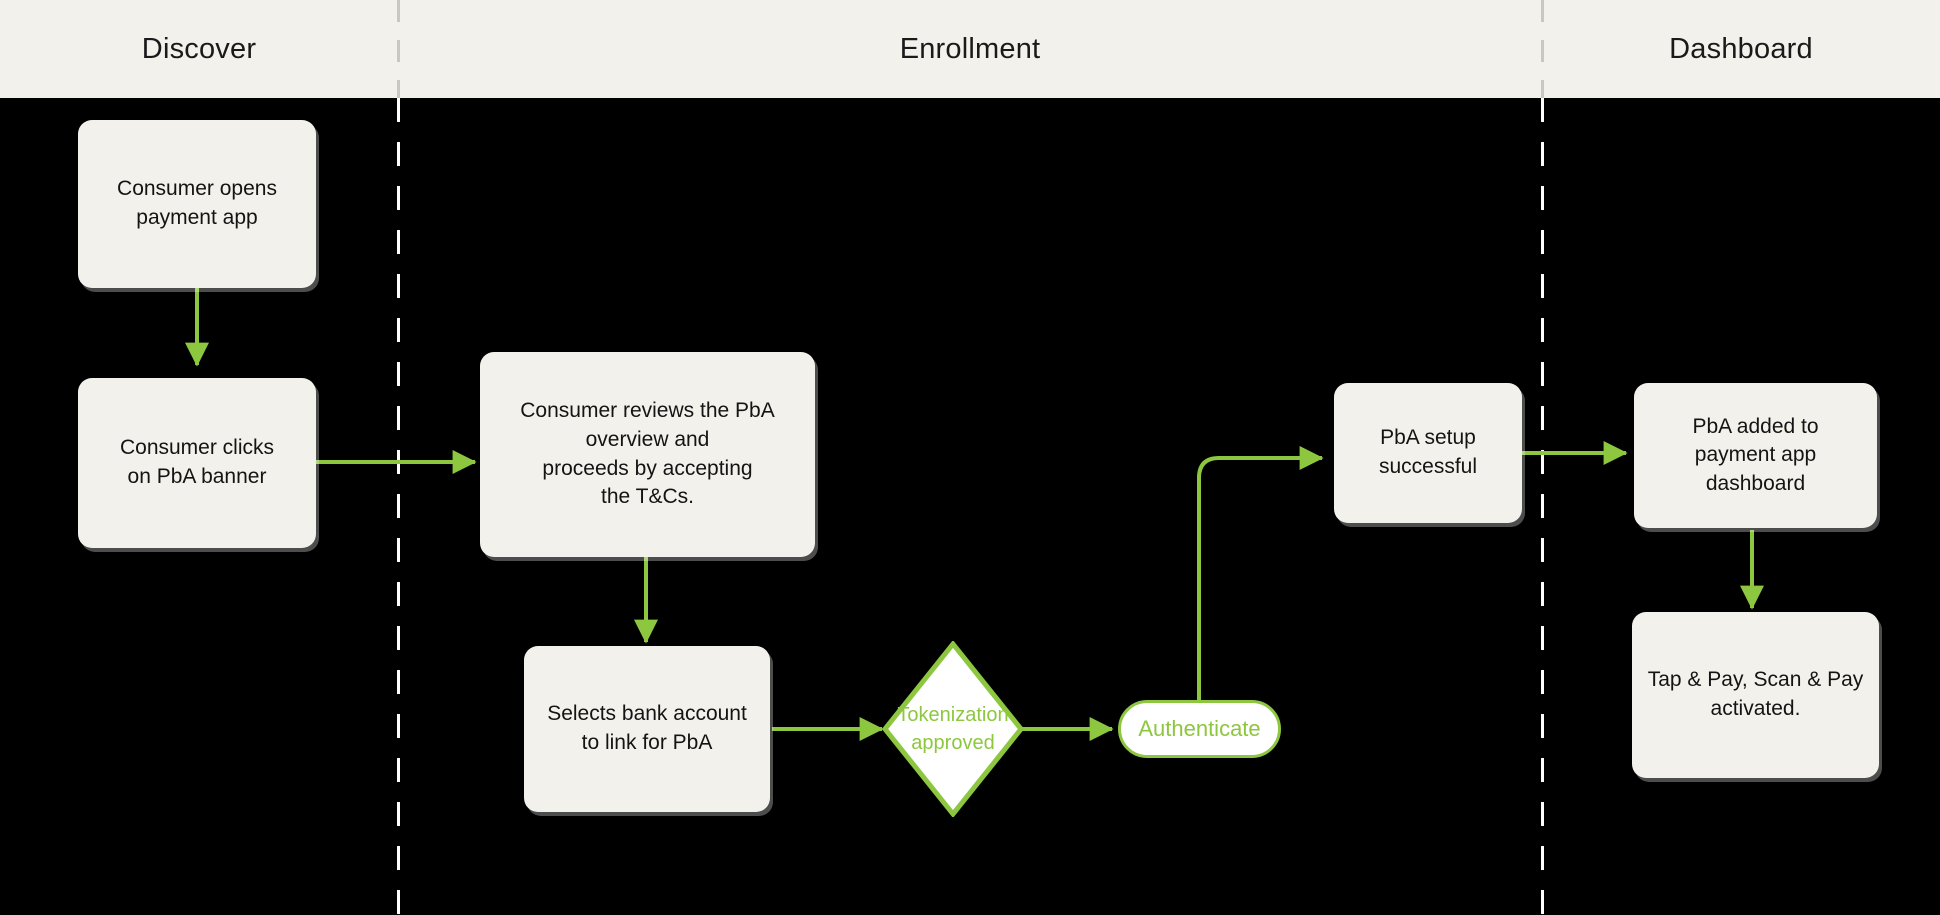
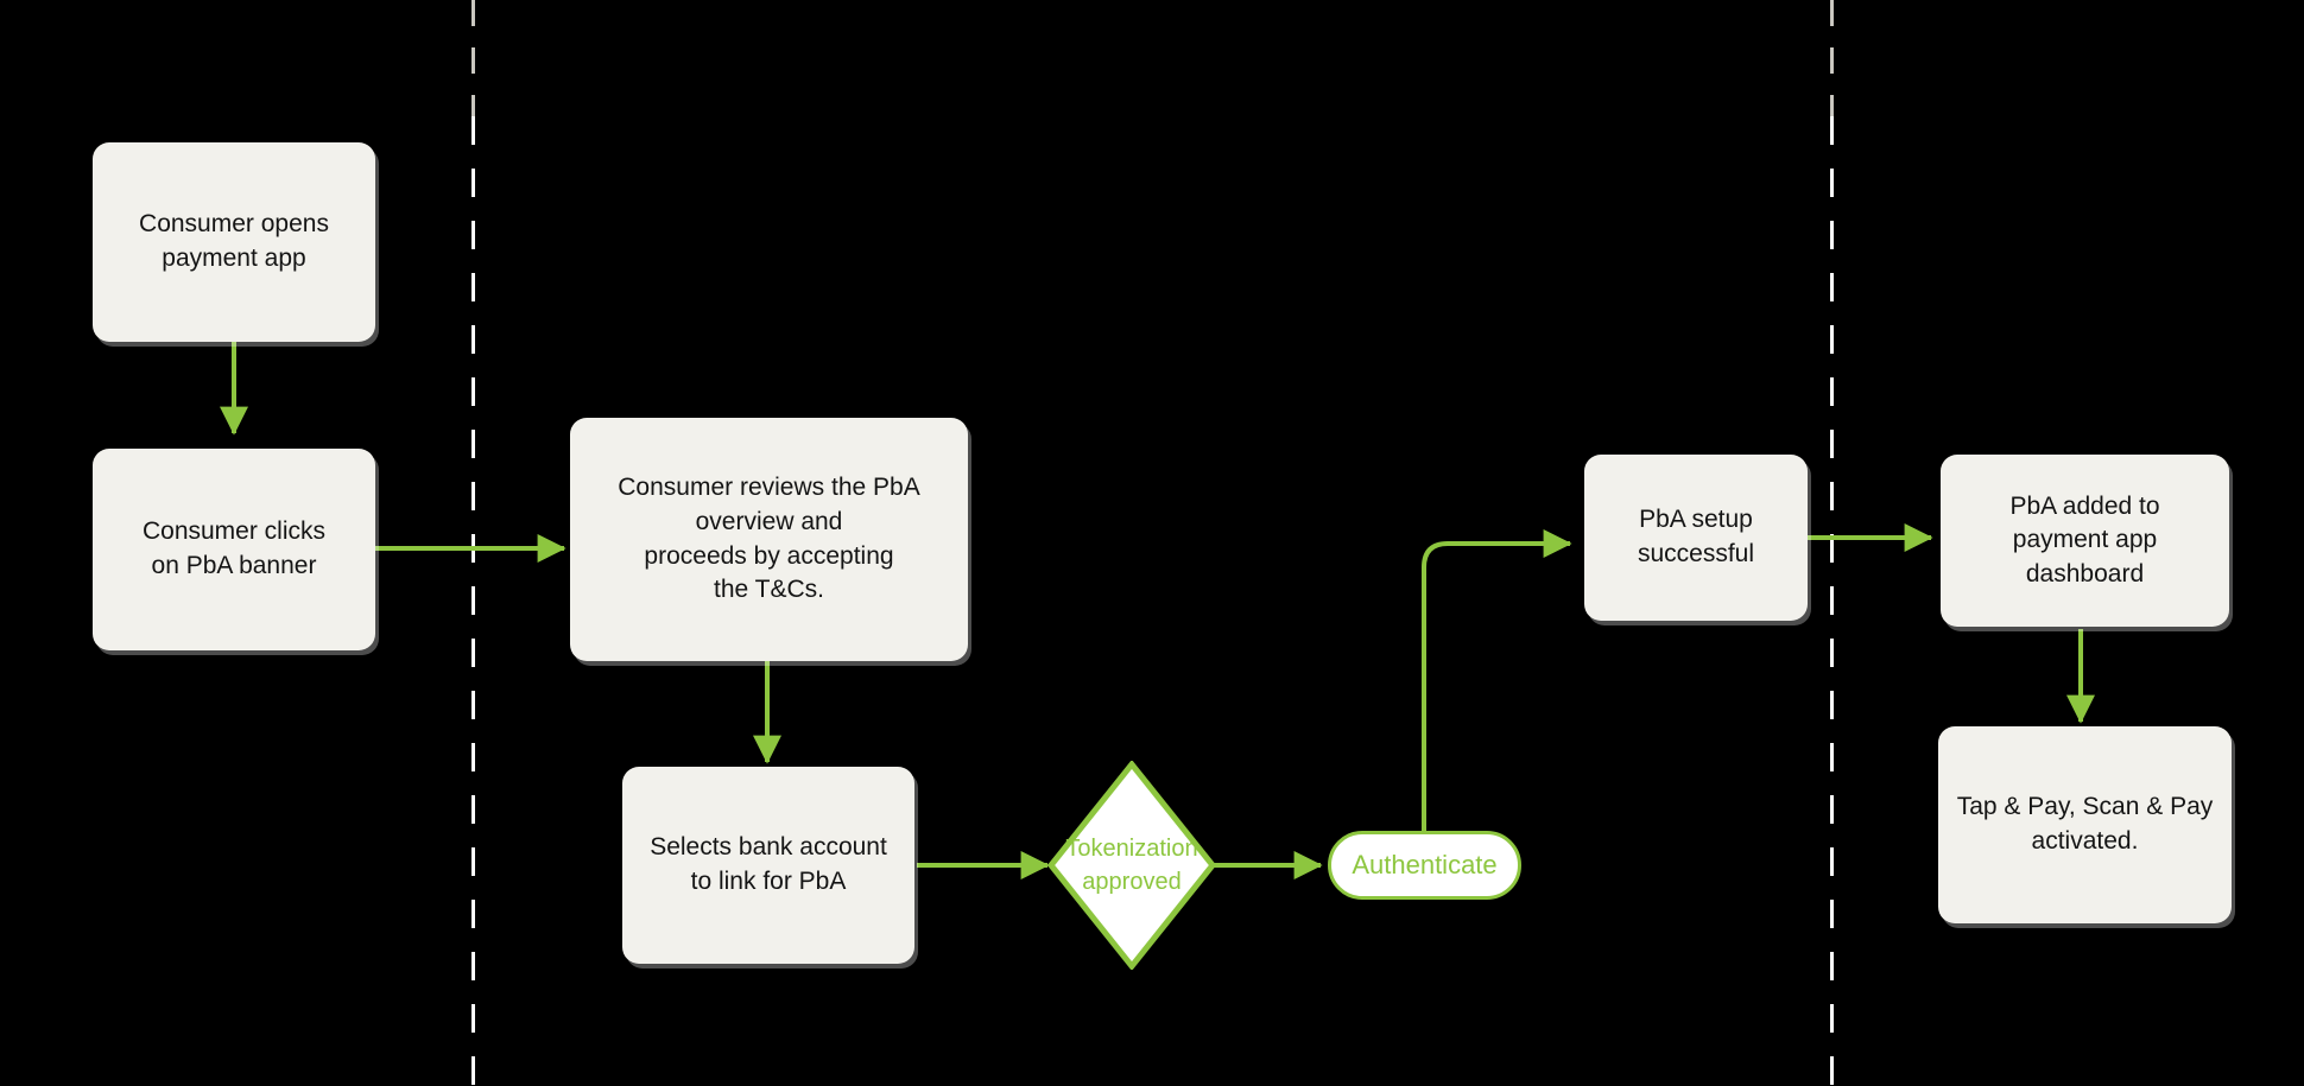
- Discover
- Enrollment
- Dashboard
  Consumer opens
  payment app
  Consumer clicks
  on PbA banner
  Consumer reviews the PbA
  overview and
  proceeds by accepting
  the T&Cs.
  Selects bank account
  to link for PbA
  Tokenization
  approved
  Authenticate
  PbA setup
  successful
  PbA added to
  payment app
  dashboard
  Tap & Pay, Scan & Pay
  activated.
